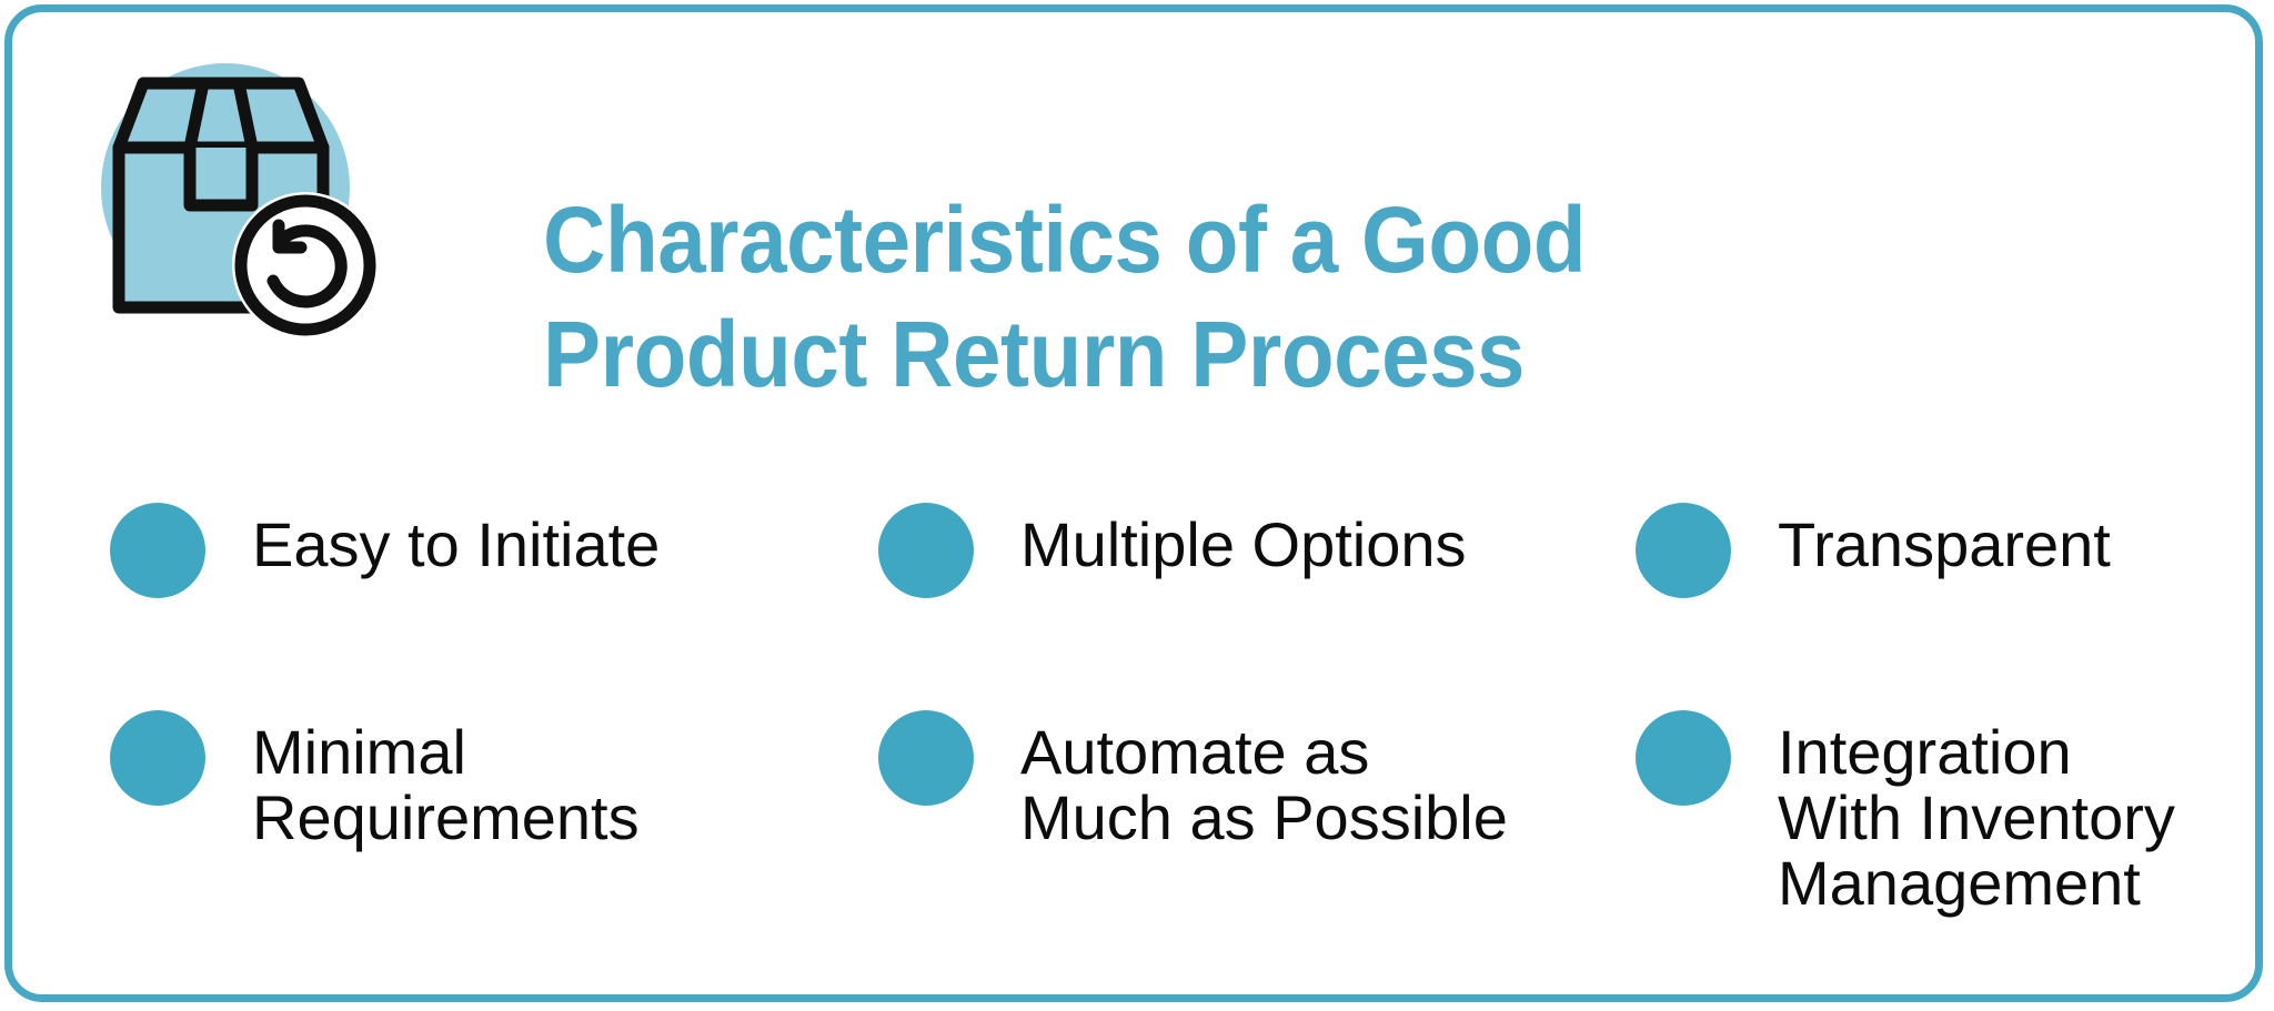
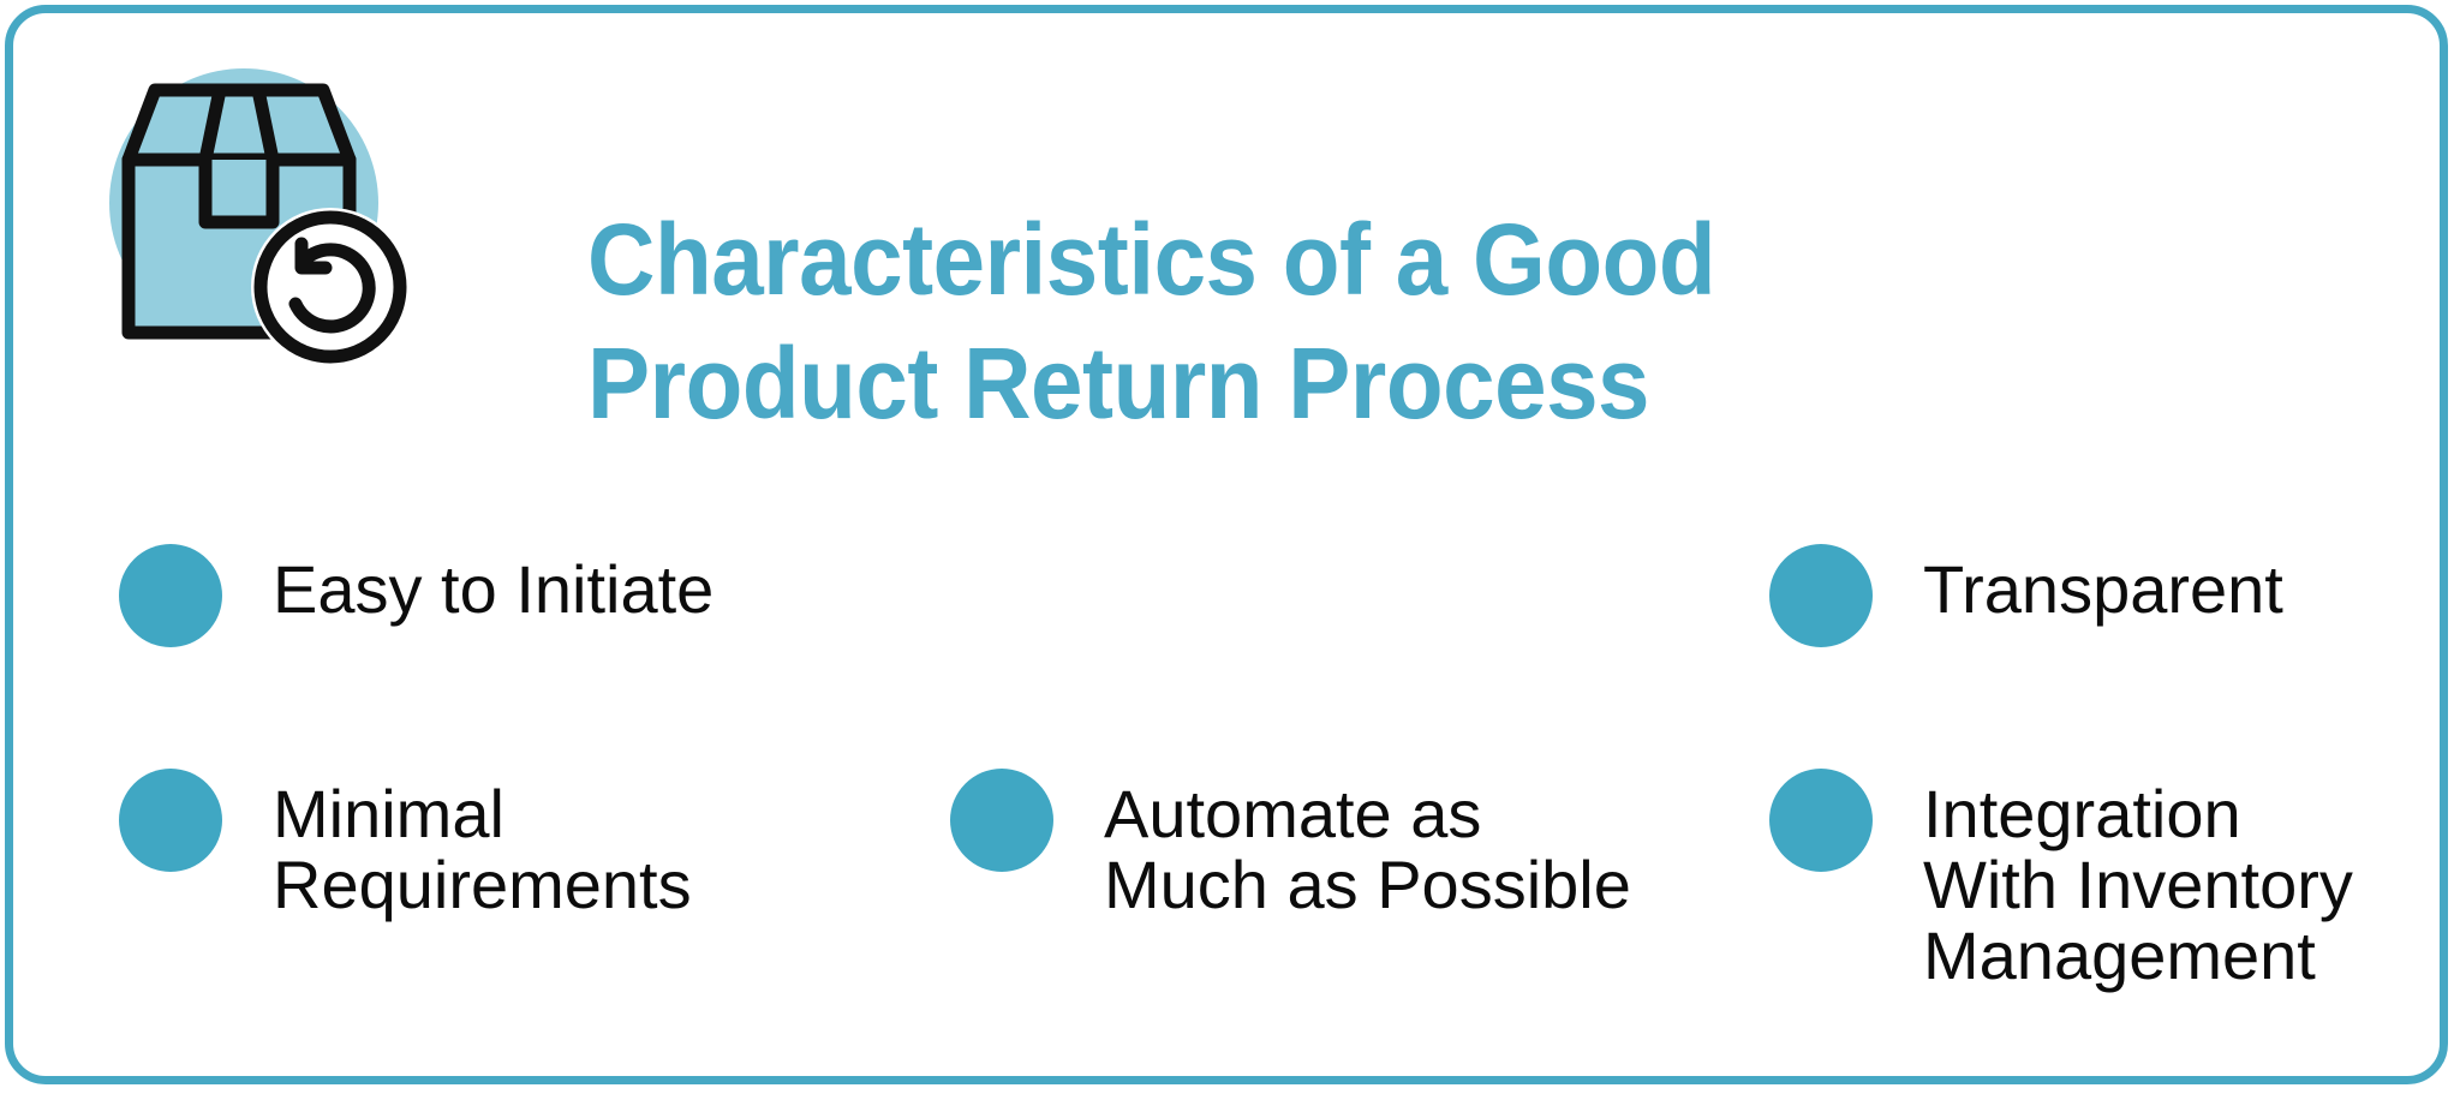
  Characteristics of a Good
  Product Return Process
  Easy to Initiate
- Multiple Options
  Transparent
  Minimal
  Requirements
  Automate as
  Much as Possible
  Integration
  With Inventory
  Management
